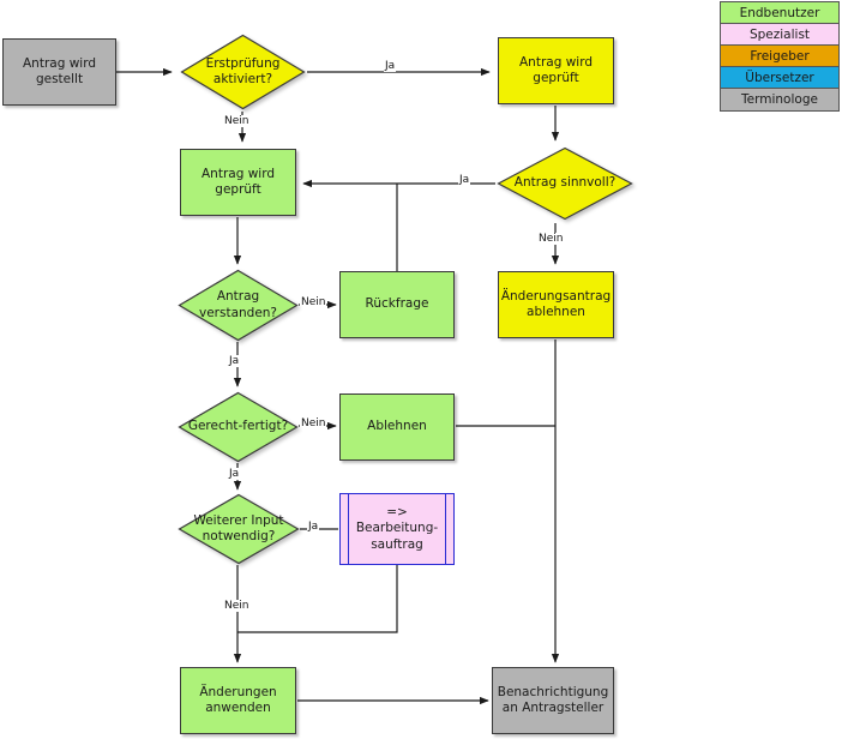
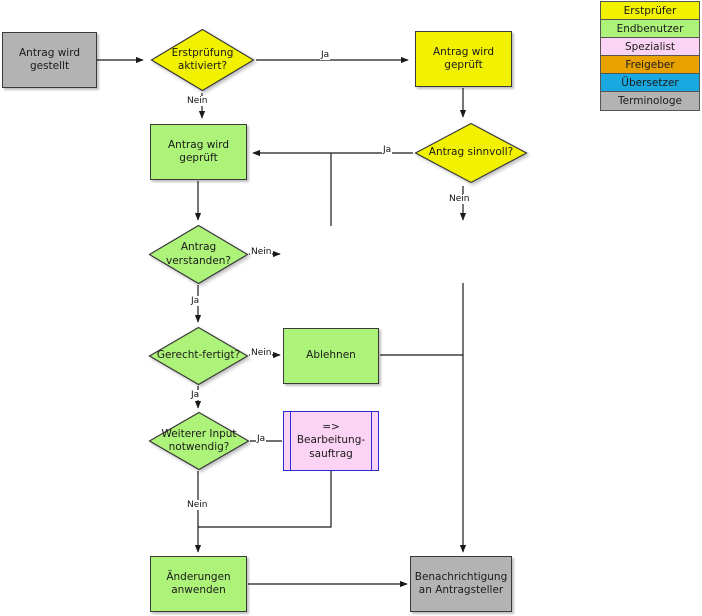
  Ja
  Nein
  Ja
  Nein
  Nein
  Ja
  Nein
  Ja
  Ja
  Nein
  Antrag wird gestellt
  Erstprüfung aktiviert?
  Antrag wird geprüft
  Antrag sinnvoll?
  Antrag wird geprüft
  Antrag verstanden?
- Rückfrage
- Änderungsantrag ablehnen
  Gerecht-fertigt?
  Ablehnen
  Weiterer Input notwendig?
  => Bearbeitung-sauftrag
  Änderungen anwenden
  Benachrichtigung an Antragsteller
+ Erstprüfer
  Endbenutzer
  Spezialist
  Freigeber
  Übersetzer
  Terminologe
